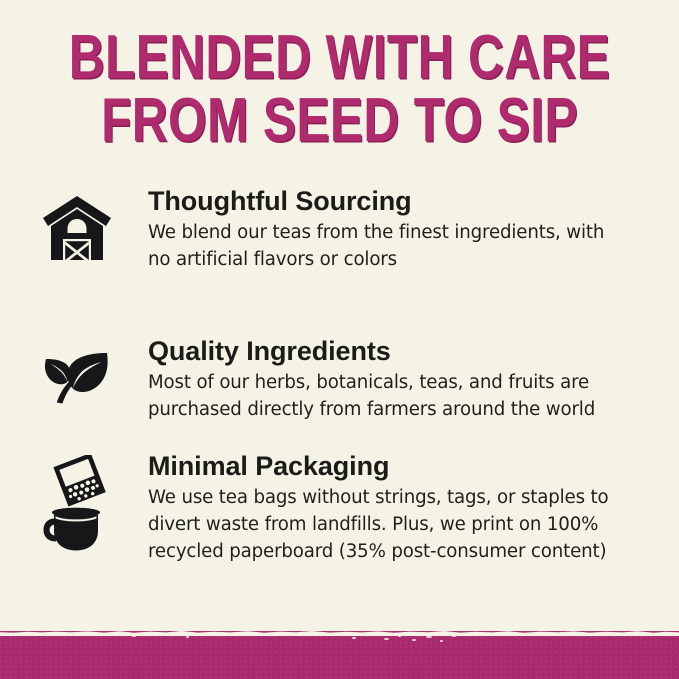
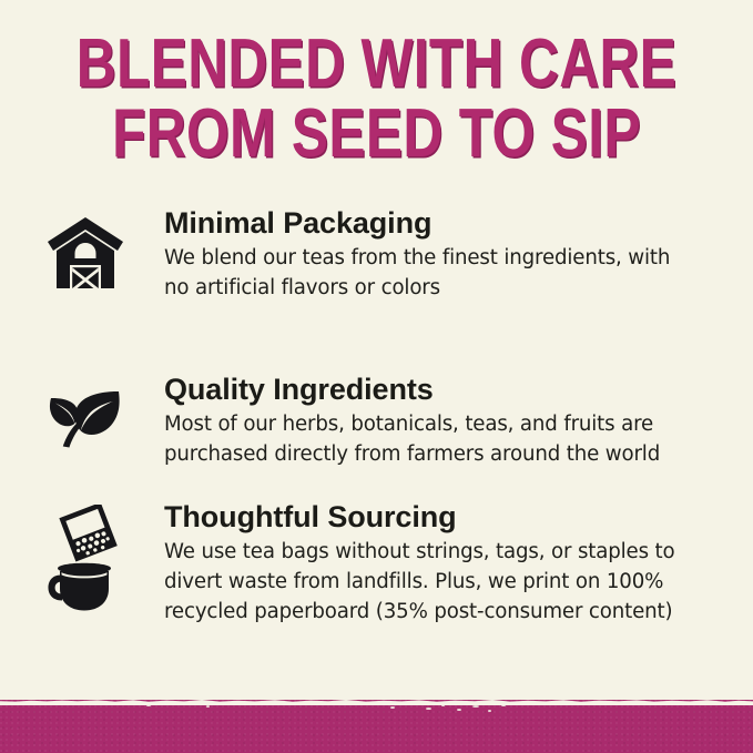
  BLENDED WITH CARE
  FROM SEED TO SIP
- Thoughtful Sourcing
+ Minimal Packaging
  We blend our teas from the finest ingredients, with no artificial flavors or colors
  Quality Ingredients
  Most of our herbs, botanicals, teas, and fruits are purchased directly from farmers around the world
- Minimal Packaging
+ Thoughtful Sourcing
  We use tea bags without strings, tags, or staples to divert waste from landfills. Plus, we print on 100% recycled paperboard (35% post-consumer content)
